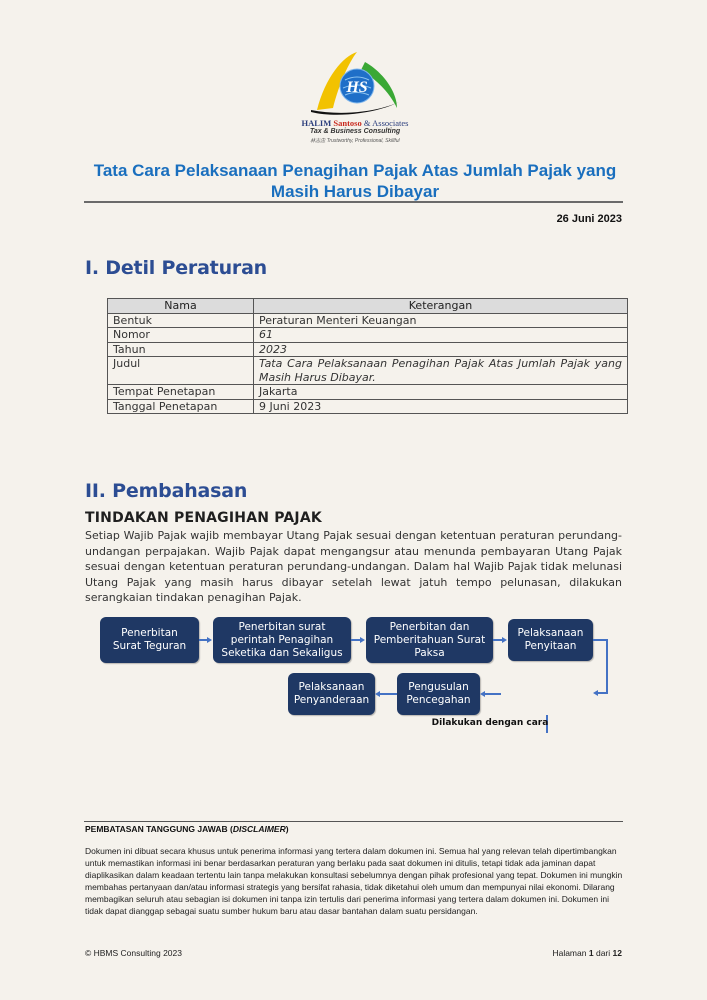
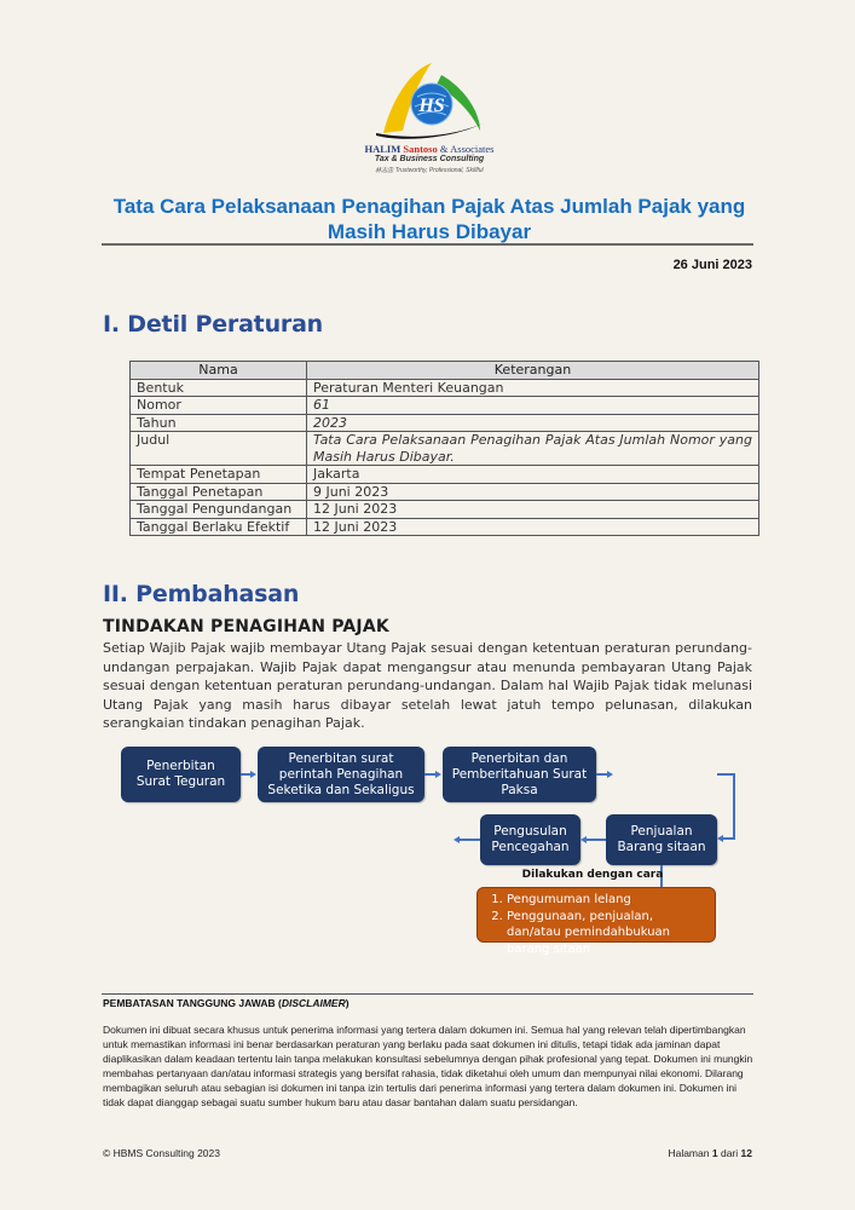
  HS
  HALIM Santoso & Associates
  Tata Cara Pelaksanaan Penagihan Pajak Atas Jumlah Pajak yang Masih Harus Dibayar
  26 Juni 2023
  I. Detil Peraturan
  Nama	Keterangan
  Bentuk	Peraturan Menteri Keuangan
  Nomor	61
  Tahun	2023
- Judul	Tata Cara Pelaksanaan Penagihan Pajak Atas Jumlah Pajak yang Masih Harus Dibayar.
+ Judul	Tata Cara Pelaksanaan Penagihan Pajak Atas Jumlah Nomor yang Masih Harus Dibayar.
  Tempat Penetapan	Jakarta
  Tanggal Penetapan	9 Juni 2023
+ Tanggal Pengundangan	12 Juni 2023
+ Tanggal Berlaku Efektif	12 Juni 2023
  II. Pembahasan
  TINDAKAN PENAGIHAN PAJAK
  Setiap Wajib Pajak wajib membayar Utang Pajak sesuai dengan ketentuan peraturan perundang-undangan perpajakan. Wajib Pajak dapat mengangsur atau menunda pembayaran Utang Pajak sesuai dengan ketentuan peraturan perundang-undangan. Dalam hal Wajib Pajak tidak melunasi Utang Pajak yang masih harus dibayar setelah lewat jatuh tempo pelunasan, dilakukan serangkaian tindakan penagihan Pajak.
  Penerbitan Surat Teguran
  Penerbitan surat perintah Penagihan Seketika dan Sekaligus
  Penerbitan dan Pemberitahuan Surat Paksa
- Pelaksanaan Penyitaan
- Pelaksanaan Penyanderaan
  Pengusulan Pencegahan
+ Penjualan Barang sitaan
  Dilakukan dengan cara
+ Pengumuman lelang
+ Penggunaan, penjualan, dan/atau pemindahbukuan barang sitaan
  PEMBATASAN TANGGUNG JAWAB (DISCLAIMER)
  Dokumen ini dibuat secara khusus untuk penerima informasi yang tertera dalam dokumen ini. Semua hal yang relevan telah dipertimbangkan untuk memastikan informasi ini benar berdasarkan peraturan yang berlaku pada saat dokumen ini ditulis, tetapi tidak ada jaminan dapat diaplikasikan dalam keadaan tertentu lain tanpa melakukan konsultasi sebelumnya dengan pihak profesional yang tepat. Dokumen ini mungkin membahas pertanyaan dan/atau informasi strategis yang bersifat rahasia, tidak diketahui oleh umum dan mempunyai nilai ekonomi. Dilarang membagikan seluruh atau sebagian isi dokumen ini tanpa izin tertulis dari penerima informasi yang tertera dalam dokumen ini. Dokumen ini tidak dapat dianggap sebagai suatu sumber hukum baru atau dasar bantahan dalam suatu persidangan.
  © HBMS Consulting 2023
  Halaman 1 dari 12
